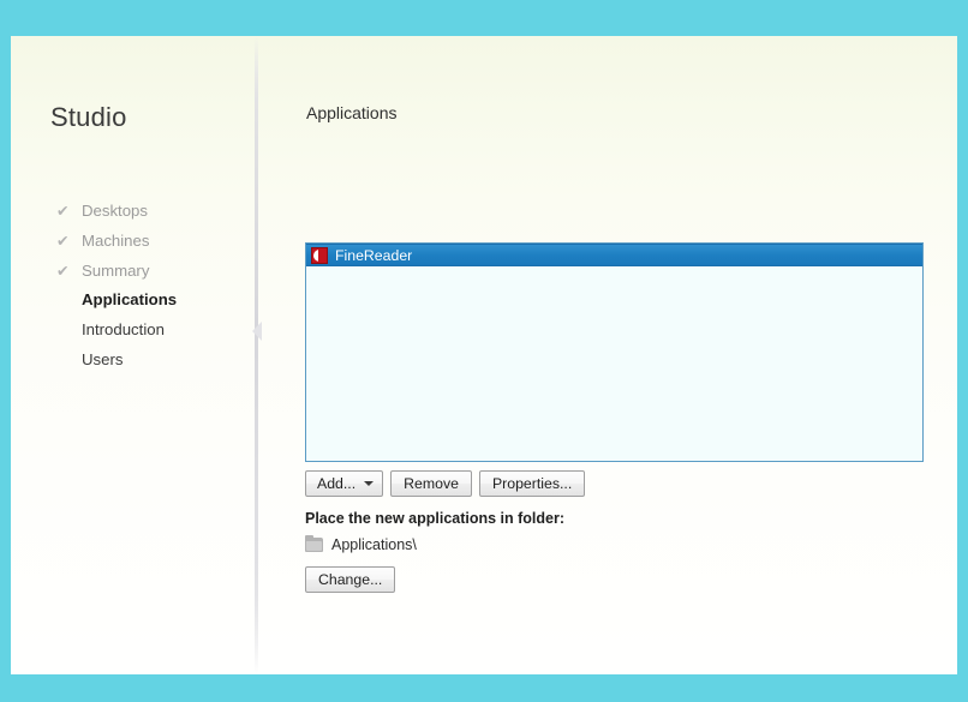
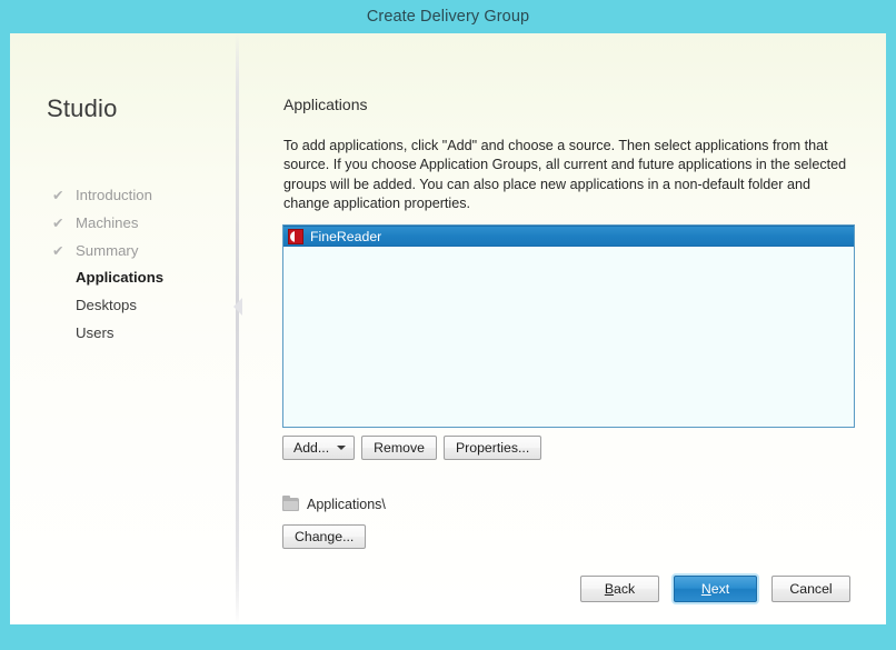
+ Create Delivery Group
  Studio
  ✔
- Desktops
+ Introduction
  ✔
  Machines
  ✔
  Summary
  Applications
- Introduction
+ Desktops
  Users
  Applications
+ To add applications, click "Add" and choose a source. Then select applications from that source. If you choose Application Groups, all current and future applications in the selected groups will be added. You can also place new applications in a non-default folder and change application properties.
  FineReader
  Add...
  Remove
  Properties...
- Place the new applications in folder:
  Applications\
  Change...
+ B
+ ack
+ N
+ ext
+ Cancel
